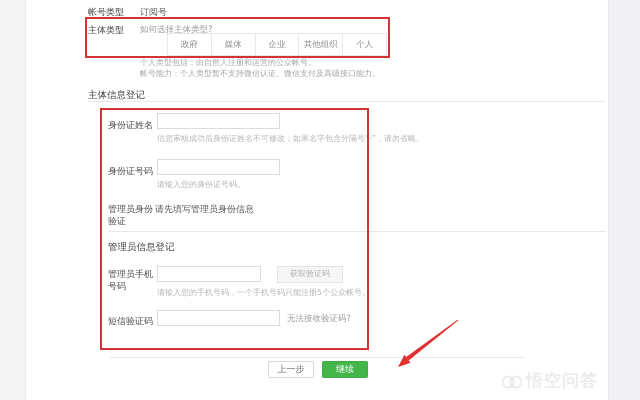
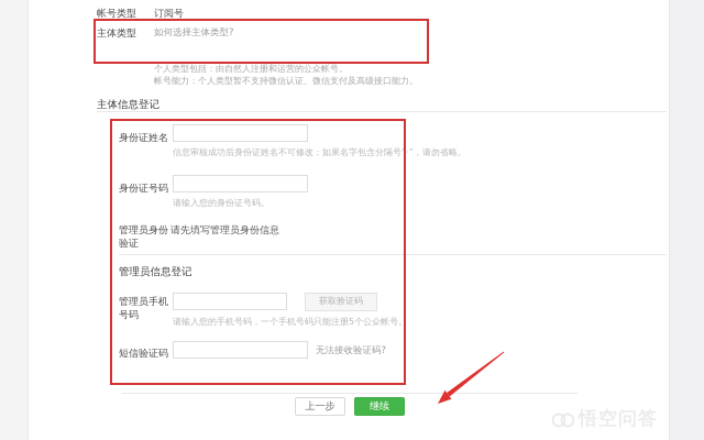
  帐号类型
  订阅号
  主体类型
  如何选择主体类型?
- 政府
- 媒体
- 企业
- 其他组织
- 个人
  个人类型包括：由自然人注册和运营的公众帐号。
  帐号能力：个人类型暂不支持微信认证、微信支付及高级接口能力。
  主体信息登记
  身份证姓名
  信息审核成功后身份证姓名不可修改；如果名字包含分隔号“·”，请勿省略。
  身份证号码
  请输入您的身份证号码。
  管理员身份
  验证
  请先填写管理员身份信息
  管理员信息登记
  管理员手机
  号码
  获取验证码
  请输入您的手机号码，一个手机号码只能注册5个公众帐号。
  短信验证码
  无法接收验证码?
  上一步
  继续
